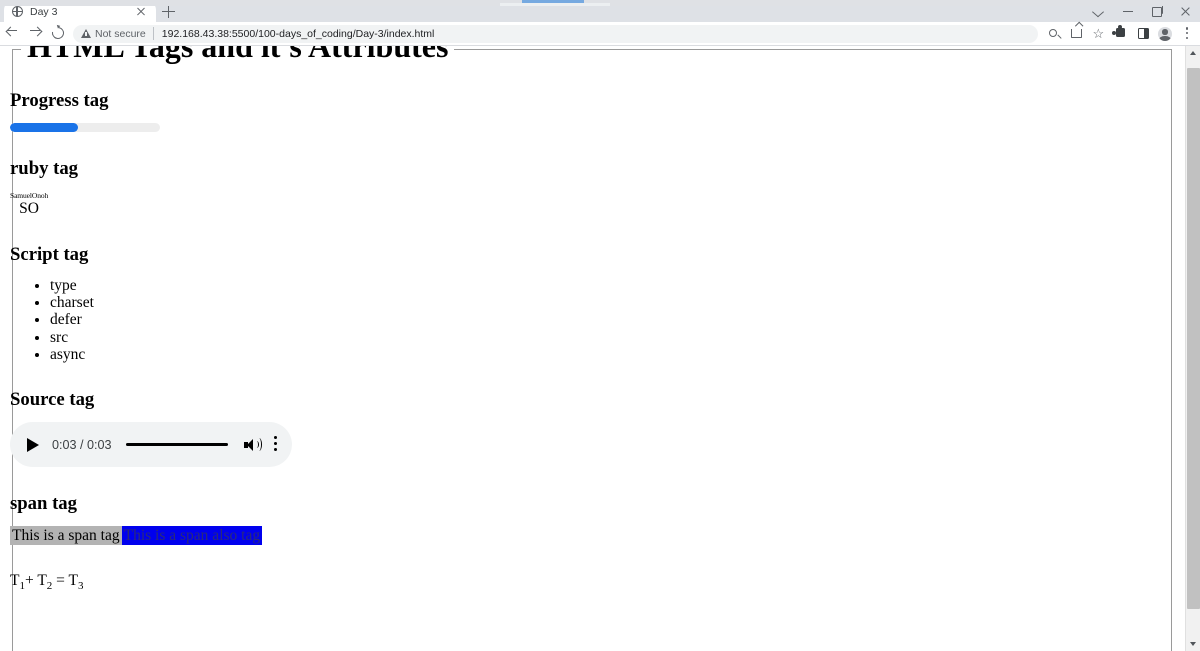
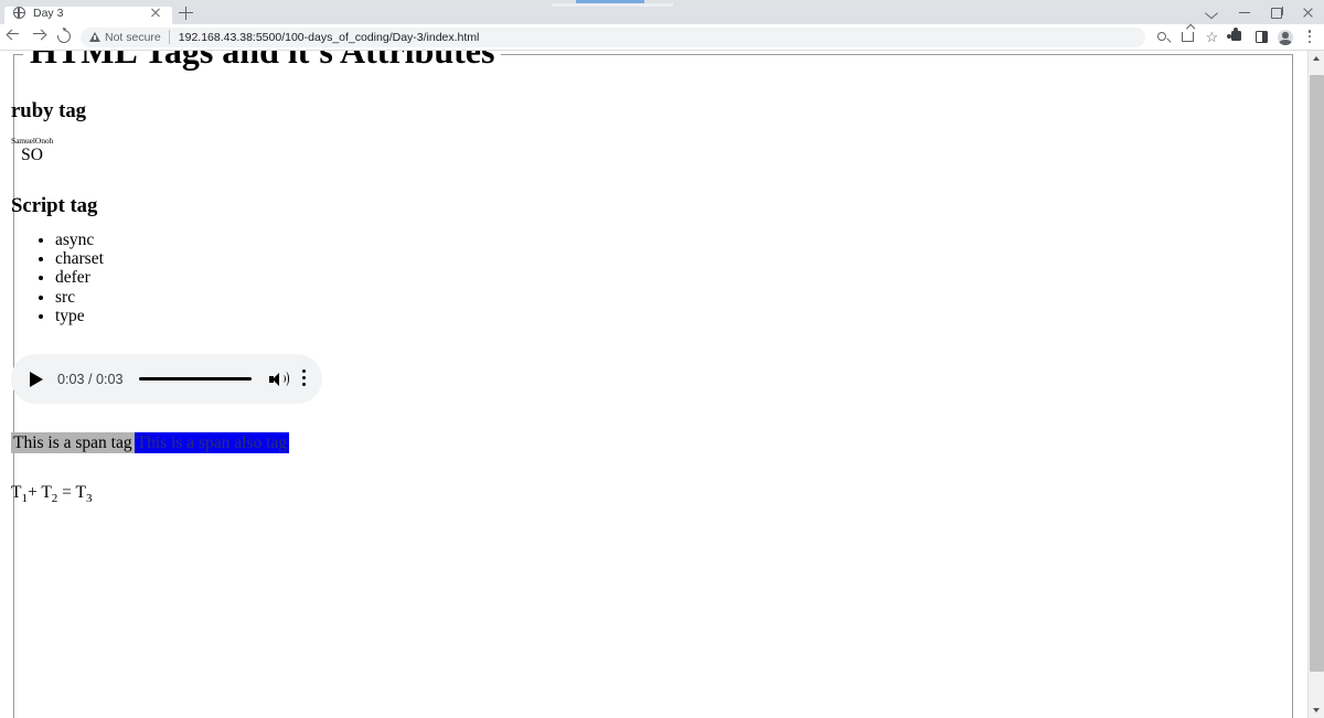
  Day 3
  Not secure
  192.168.43.38:5500/100-days_of_coding/Day-3/index.html
  ☆
  HTML Tags and it's Attributes
- Progress tag
  ruby tag
  SamuelOnoh
  SO
  Script tag
- type
+ async
  charset
  defer
  src
- async
+ type
- Source tag
  0:03 / 0:03
- span tag
  This is a span tag This is a span also tag
  T1+ T2 = T3
